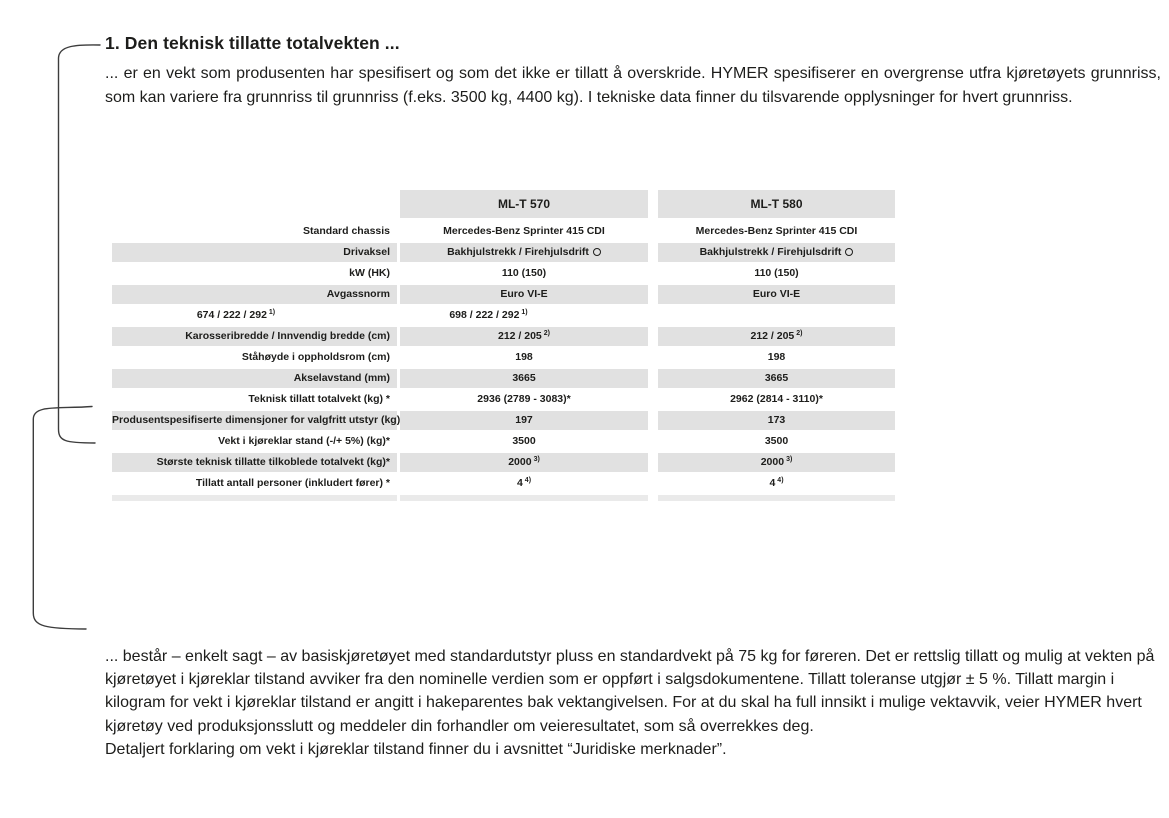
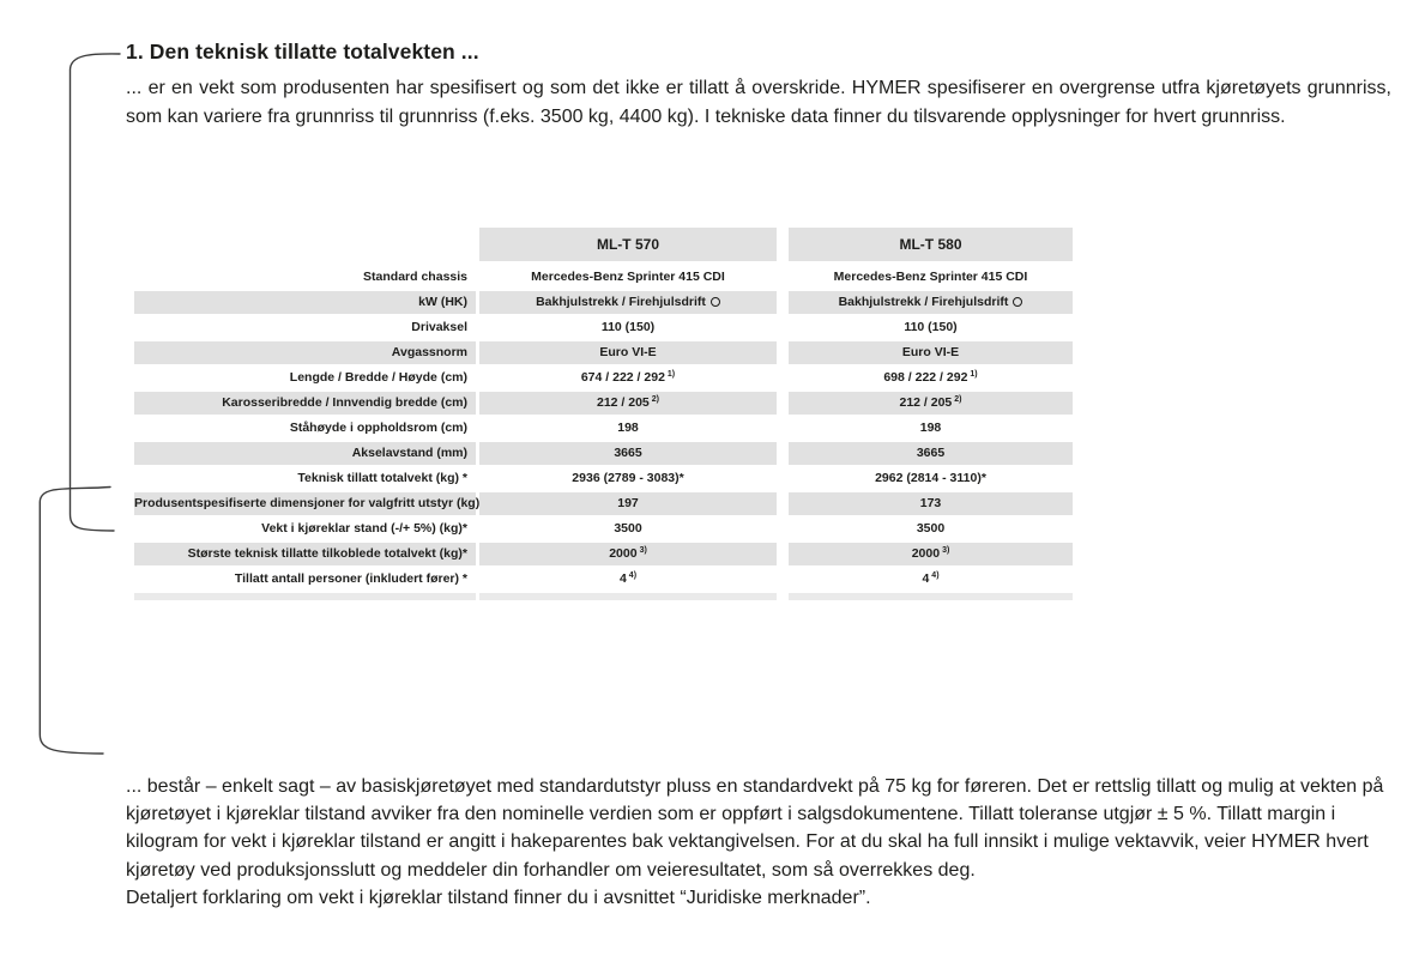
  1. Den teknisk tillatte totalvekten ...
  ... er en vekt som produsenten har spesifisert og som det ikke er tillatt å overskride. HYMER spesifiserer en overgrense utfra kjøretøyets grunnriss, som kan variere fra grunnriss til grunnriss (f.eks. 3500 kg, 4400 kg). I tekniske data finner du tilsvarende opplysninger for hvert grunnriss.
  ML-T 570
  ML-T 580
  Standard chassis
  Mercedes-Benz Sprinter 415 CDI
  Mercedes-Benz Sprinter 415 CDI
- Drivaksel
+ kW (HK)
  Bakhjulstrekk / Firehjulsdrift
  Bakhjulstrekk / Firehjulsdrift
- kW (HK)
+ Drivaksel
  110 (150)
  110 (150)
  Avgassnorm
  Euro VI-E
  Euro VI-E
+ Lengde / Bredde / Høyde (cm)
  674 / 222 / 292
  698 / 222 / 292
  Karosseribredde / Innvendig bredde (cm)
  212 / 205
  212 / 205
  Ståhøyde i oppholdsrom (cm)
  198
  198
  Akselavstand (mm)
  3665
  3665
  Teknisk tillatt totalvekt (kg) *
  2936 (2789 - 3083)*
  2962 (2814 - 3110)*
  Produsentspesifiserte dimensjoner for valgfritt utstyr (kg)
  197
  173
  Vekt i kjøreklar stand (-/+ 5%) (kg)*
  3500
  3500
  Største teknisk tillatte tilkoblede totalvekt (kg)*
  Tillatt antall personer (inkludert fører) *
  ... består – enkelt sagt – av basiskjøretøyet med standardutstyr pluss en standardvekt på 75 kg for føreren. Det er rettslig tillatt og mulig at vekten på kjøretøyet i kjøreklar tilstand avviker fra den nominelle verdien som er oppført i salgsdokumentene. Tillatt toleranse utgjør ± 5 %. Tillatt margin i kilogram for vekt i kjøreklar tilstand er angitt i hakeparentes bak vektangivelsen. For at du skal ha full innsikt i mulige vektavvik, veier HYMER hvert kjøretøy ved produksjonsslutt og meddeler din forhandler om veieresultatet, som så overrekkes deg.
  Detaljert forklaring om vekt i kjøreklar tilstand finner du i avsnittet “Juridiske merknader”.
